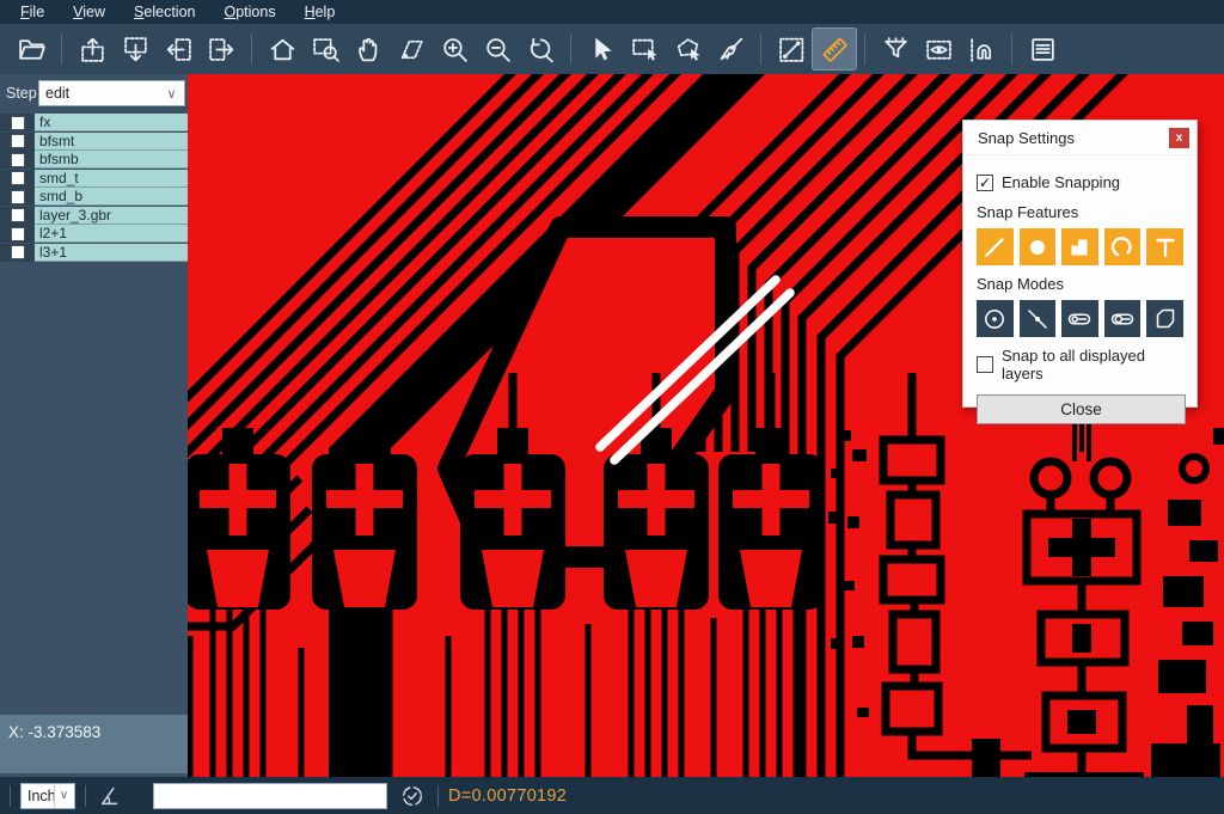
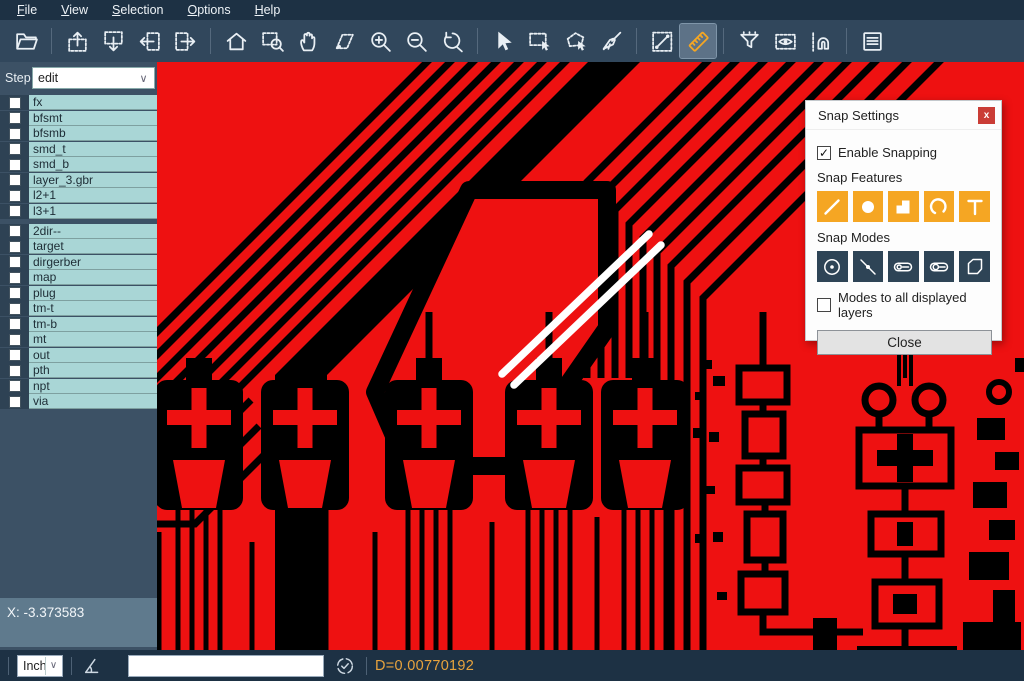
  File
  View
  Selection
  Options
  Help
  Step
  edit
  ∨
  fx
  bfsmt
  bfsmb
  smd_t
  smd_b
  layer_3.gbr
  l2+1
  l3+1
+ 2dir--
+ target
+ dirgerber
+ map
+ plug
+ tm-t
+ tm-b
+ mt
+ out
+ pth
+ npt
+ via
  X: -3.373583
  Snap Settings
  x
  ✓
  Enable Snapping
  Snap Features
  Snap Modes
- Snap to all displayed layers
+ Modes to all displayed layers
  Close
  Inch
  ∨
  D=0.00770192
